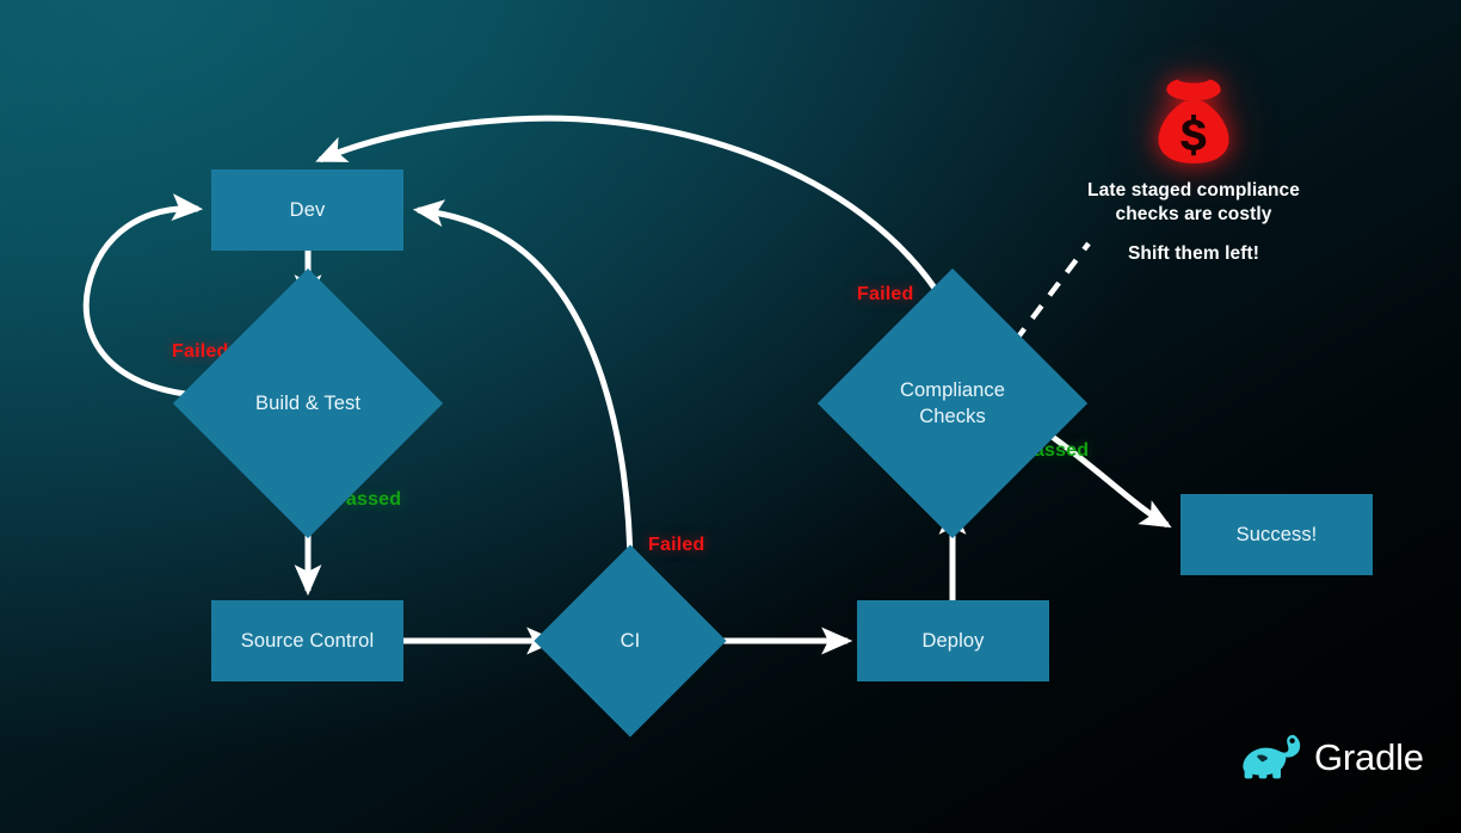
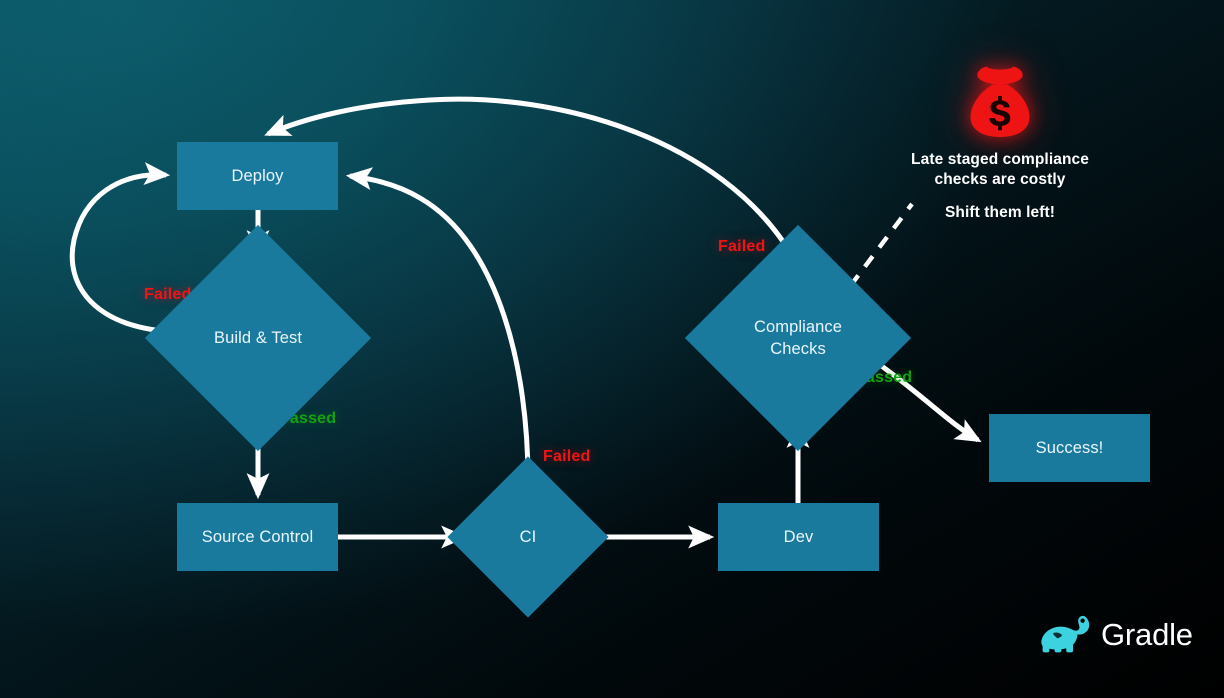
- Dev
+ Deploy
  Build & Test
  Source Control
  CI
- Deploy
+ Dev
  Compliance
  Checks
  Success!
  Faile
  assed
  Failed
  Failed
  Late staged compliance
  checks are costly
  Shift them left!
  Gradle
